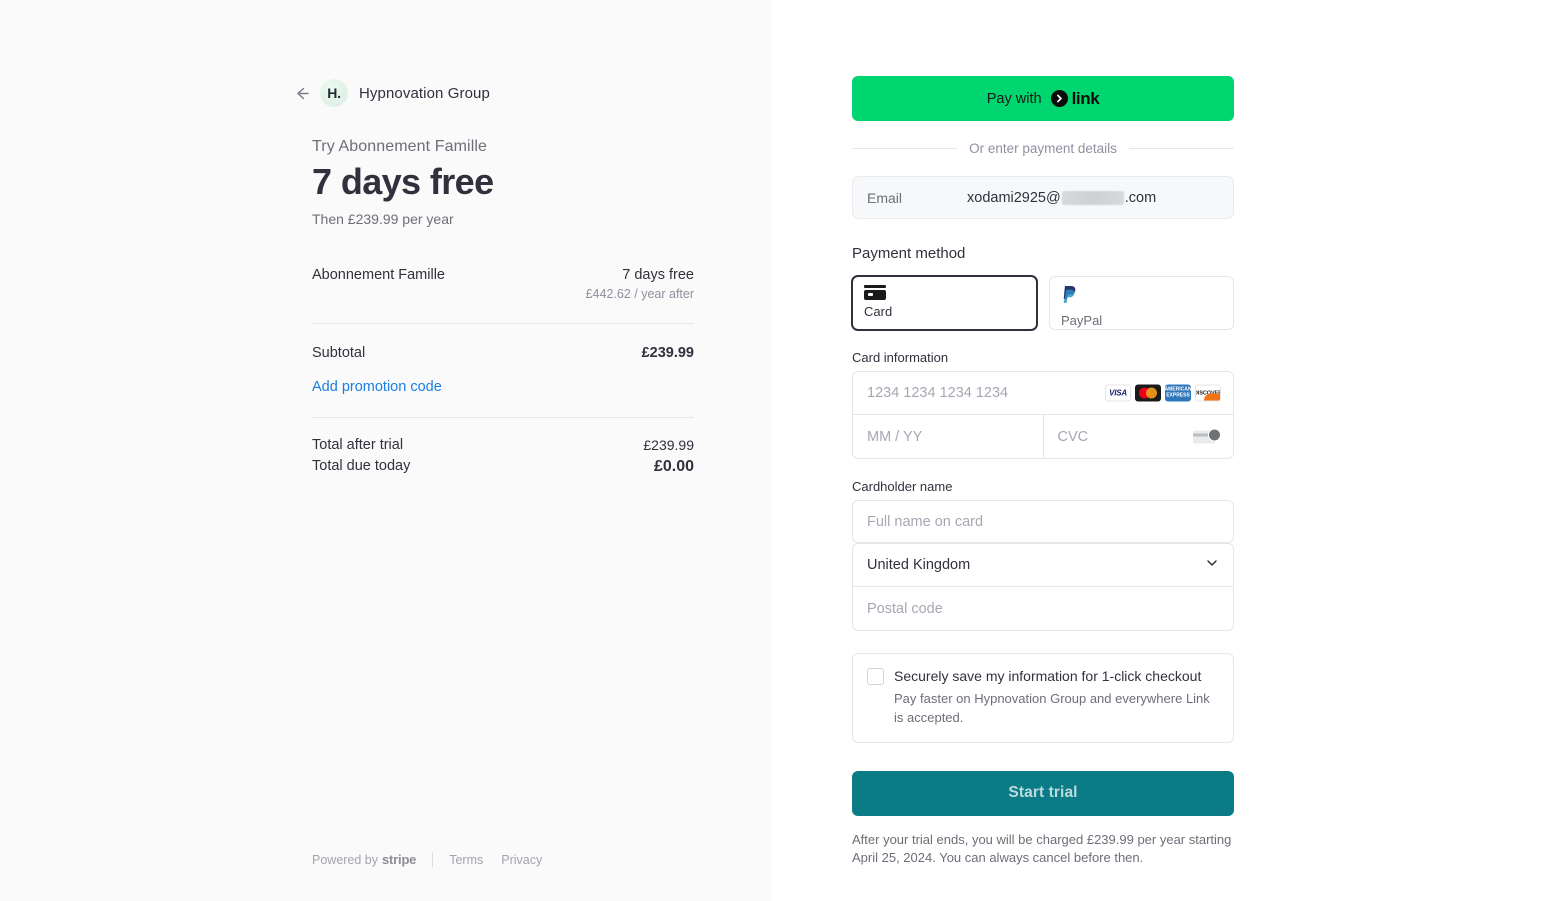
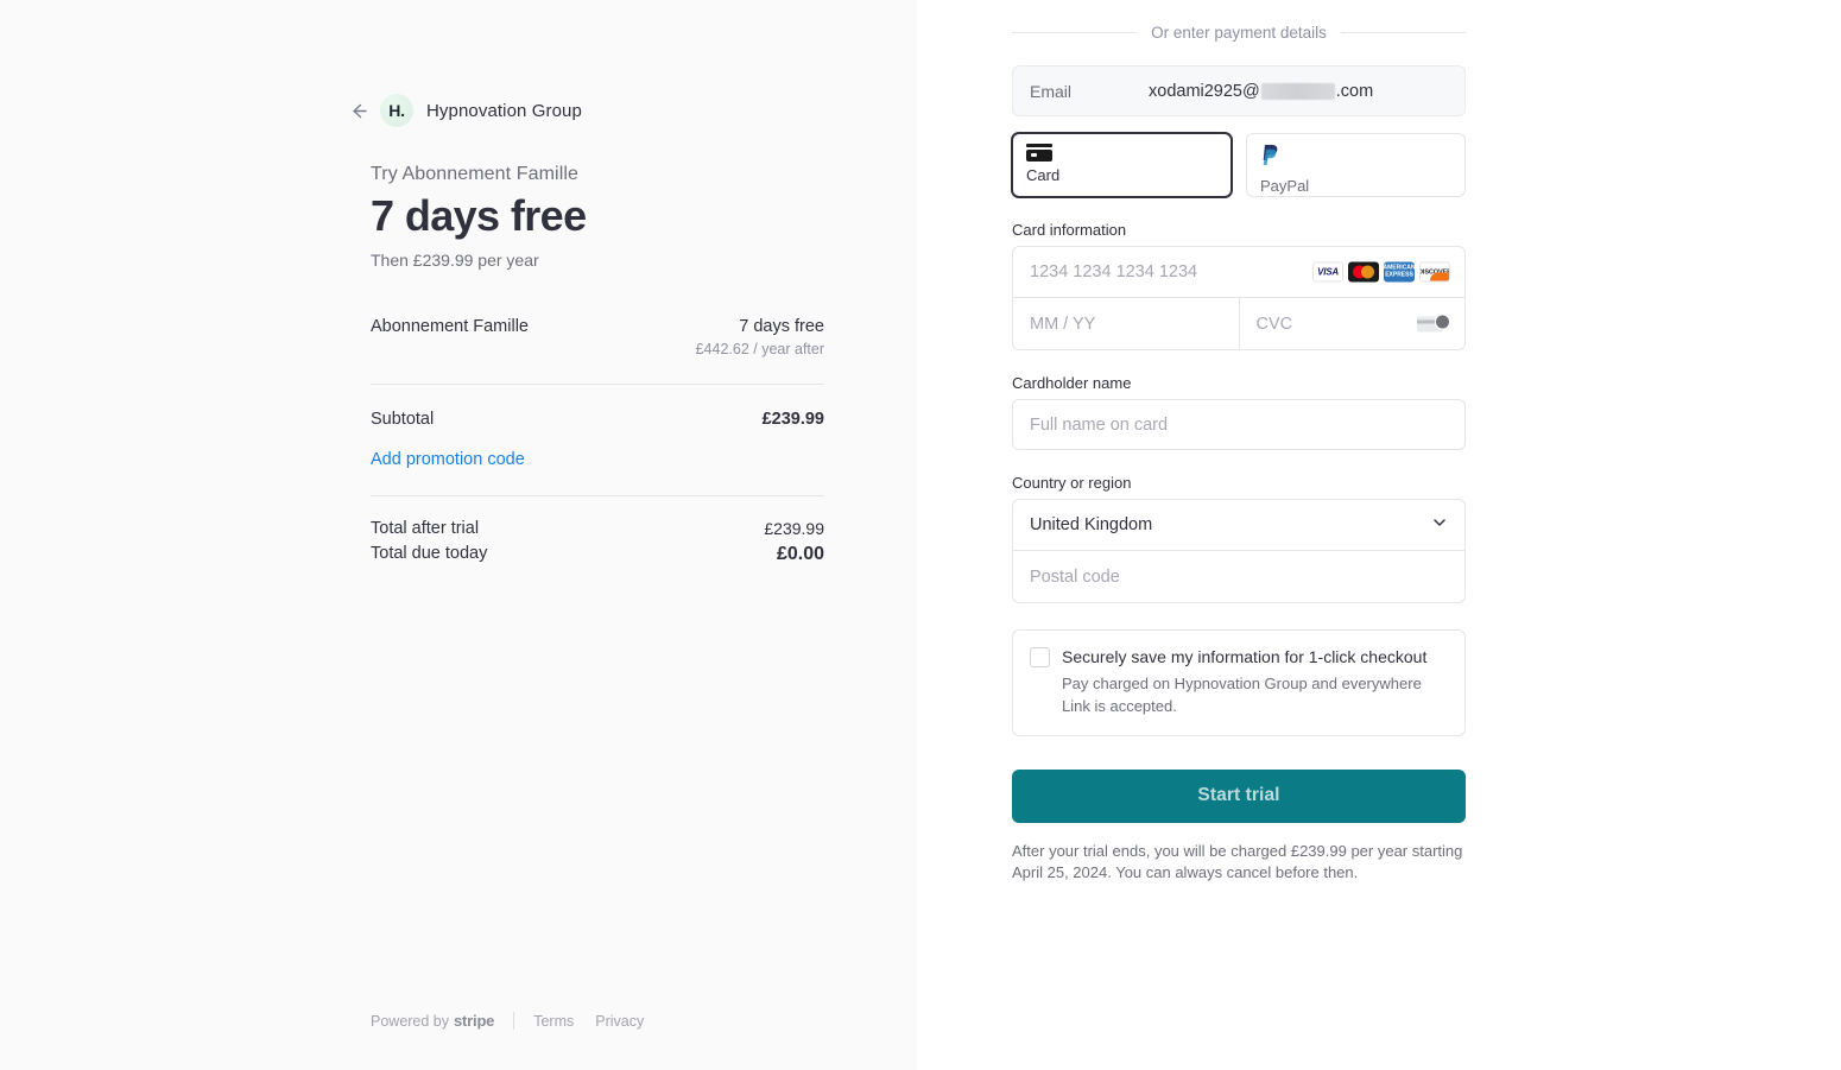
  H.
  Hypnovation Group
  Try Abonnement Famille
  7 days free
  Then £239.99 per year
  Abonnement Famille
  7 days free
  £442.62 / year after
  Subtotal
  £239.99
  Add promotion code
  Total after trial
  £239.99
  Total due today
  £0.00
  Powered by
  stripe
  Terms
  Privacy
- Pay with
- link
  Or enter payment details
  Email
  xodami2925@
  .com
- Payment method
  Card
  PayPal
  Card information
  1234 1234 1234 1234
  VISA
  MM / YY
  CVC
  Cardholder name
  Full name on card
+ Country or region
  United Kingdom
  Postal code
  Securely save my information for 1-click checkout
- Pay faster on Hypnovation Group and everywhere Link is accepted.
+ Pay charged on Hypnovation Group and everywhere Link is accepted.
  Start trial
  After your trial ends, you will be charged £239.99 per year starting April 25, 2024. You can always cancel before then.
